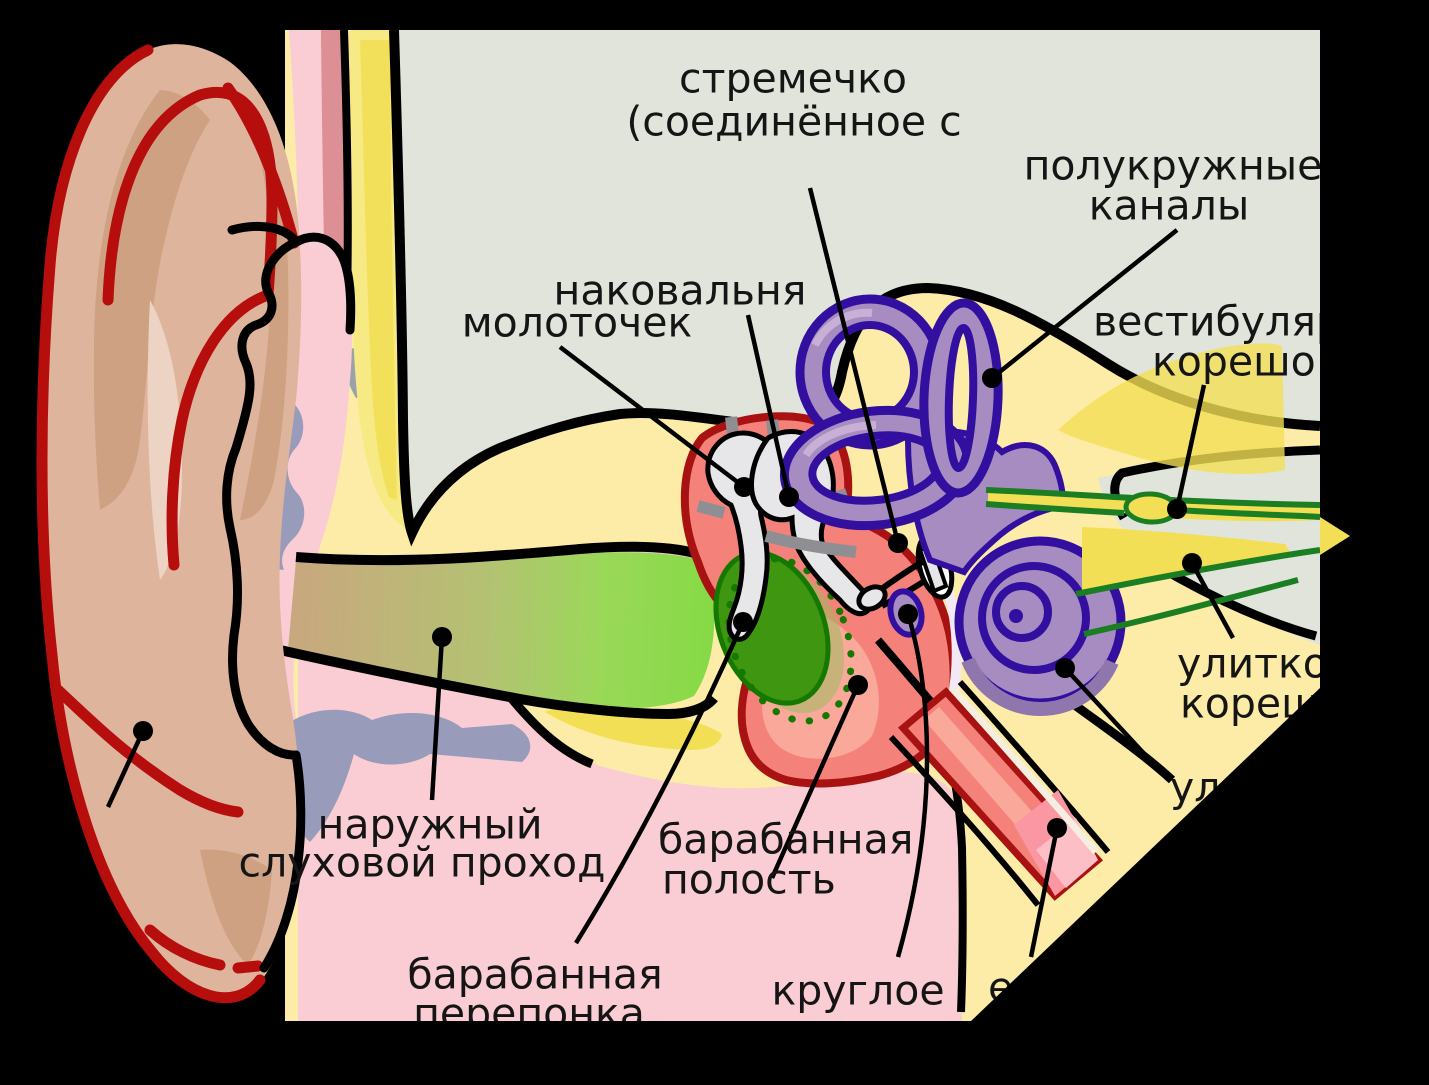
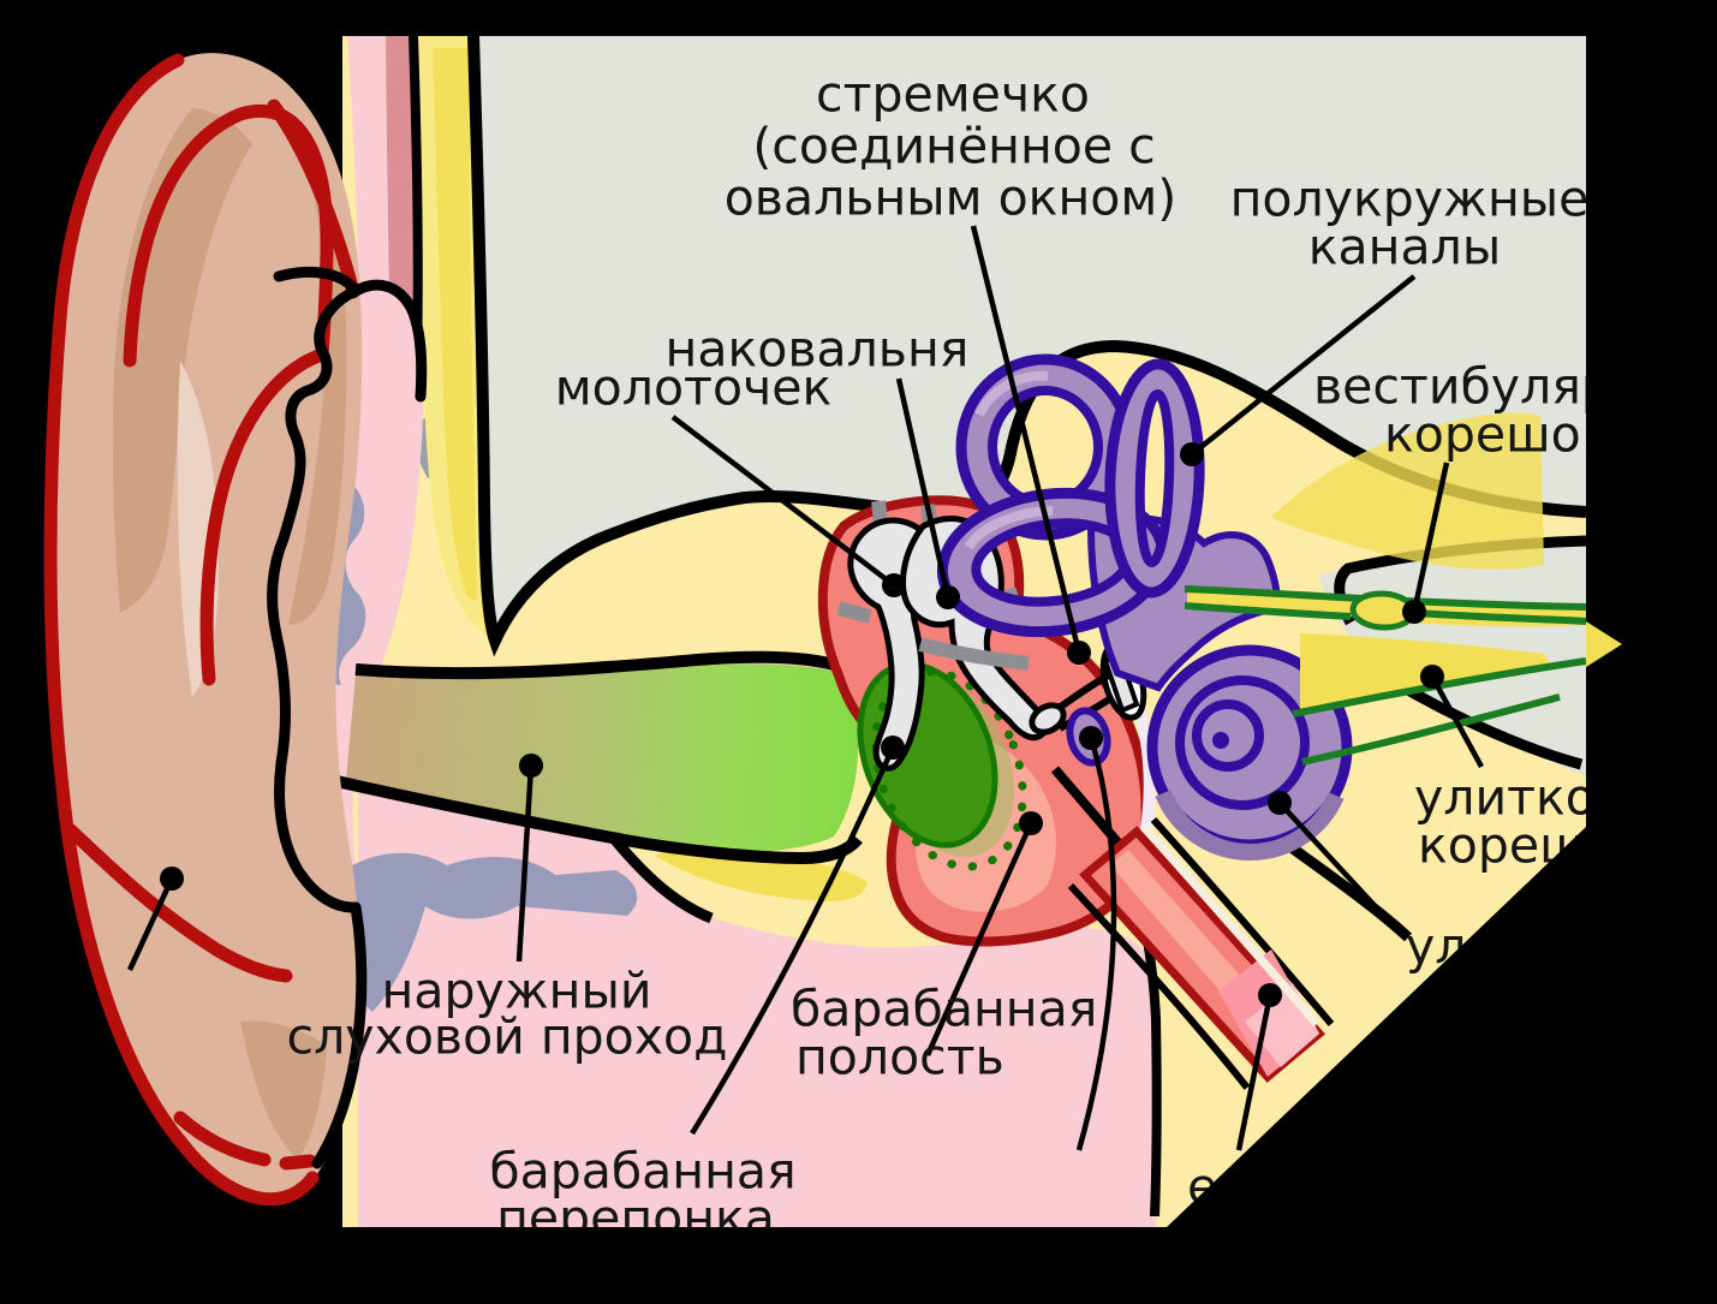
  стремечко
  (соединённое с
+ овальным окном)
  полукружные
  каналы
  наковальня
  молоточек
  вестибуля
  корешо
  улитко
  кореш
  ул
  наружный
  слуховой проход
  барабанная
  полость
  барабанная
  перепонка
- круглое
  е
